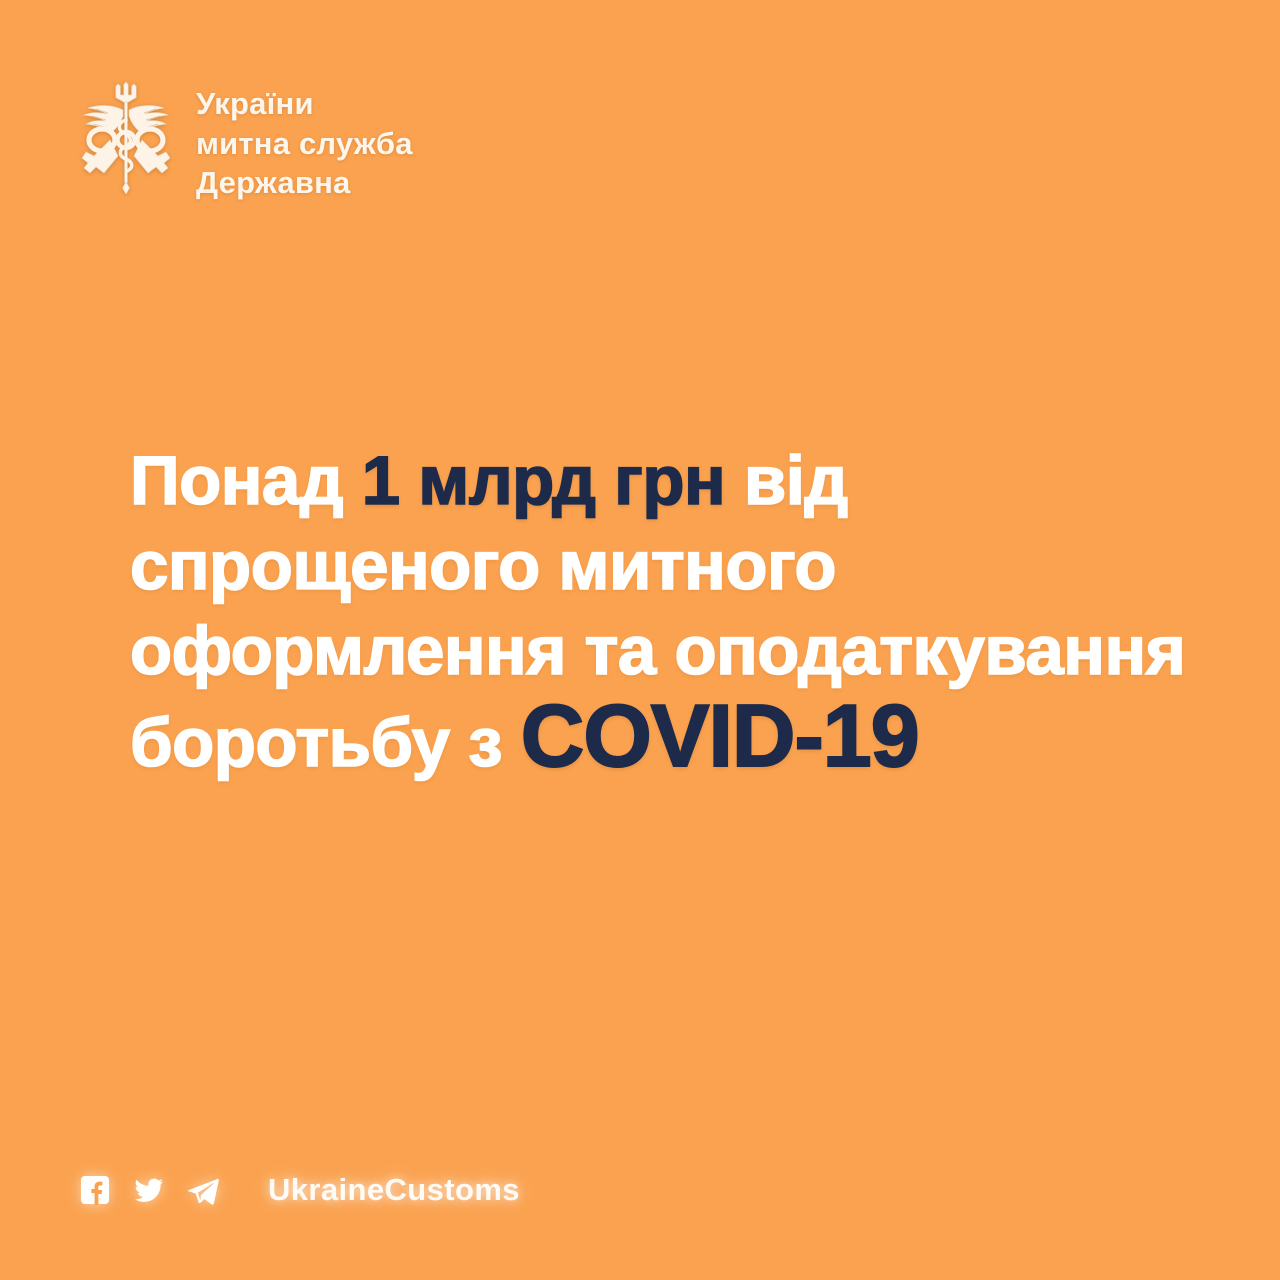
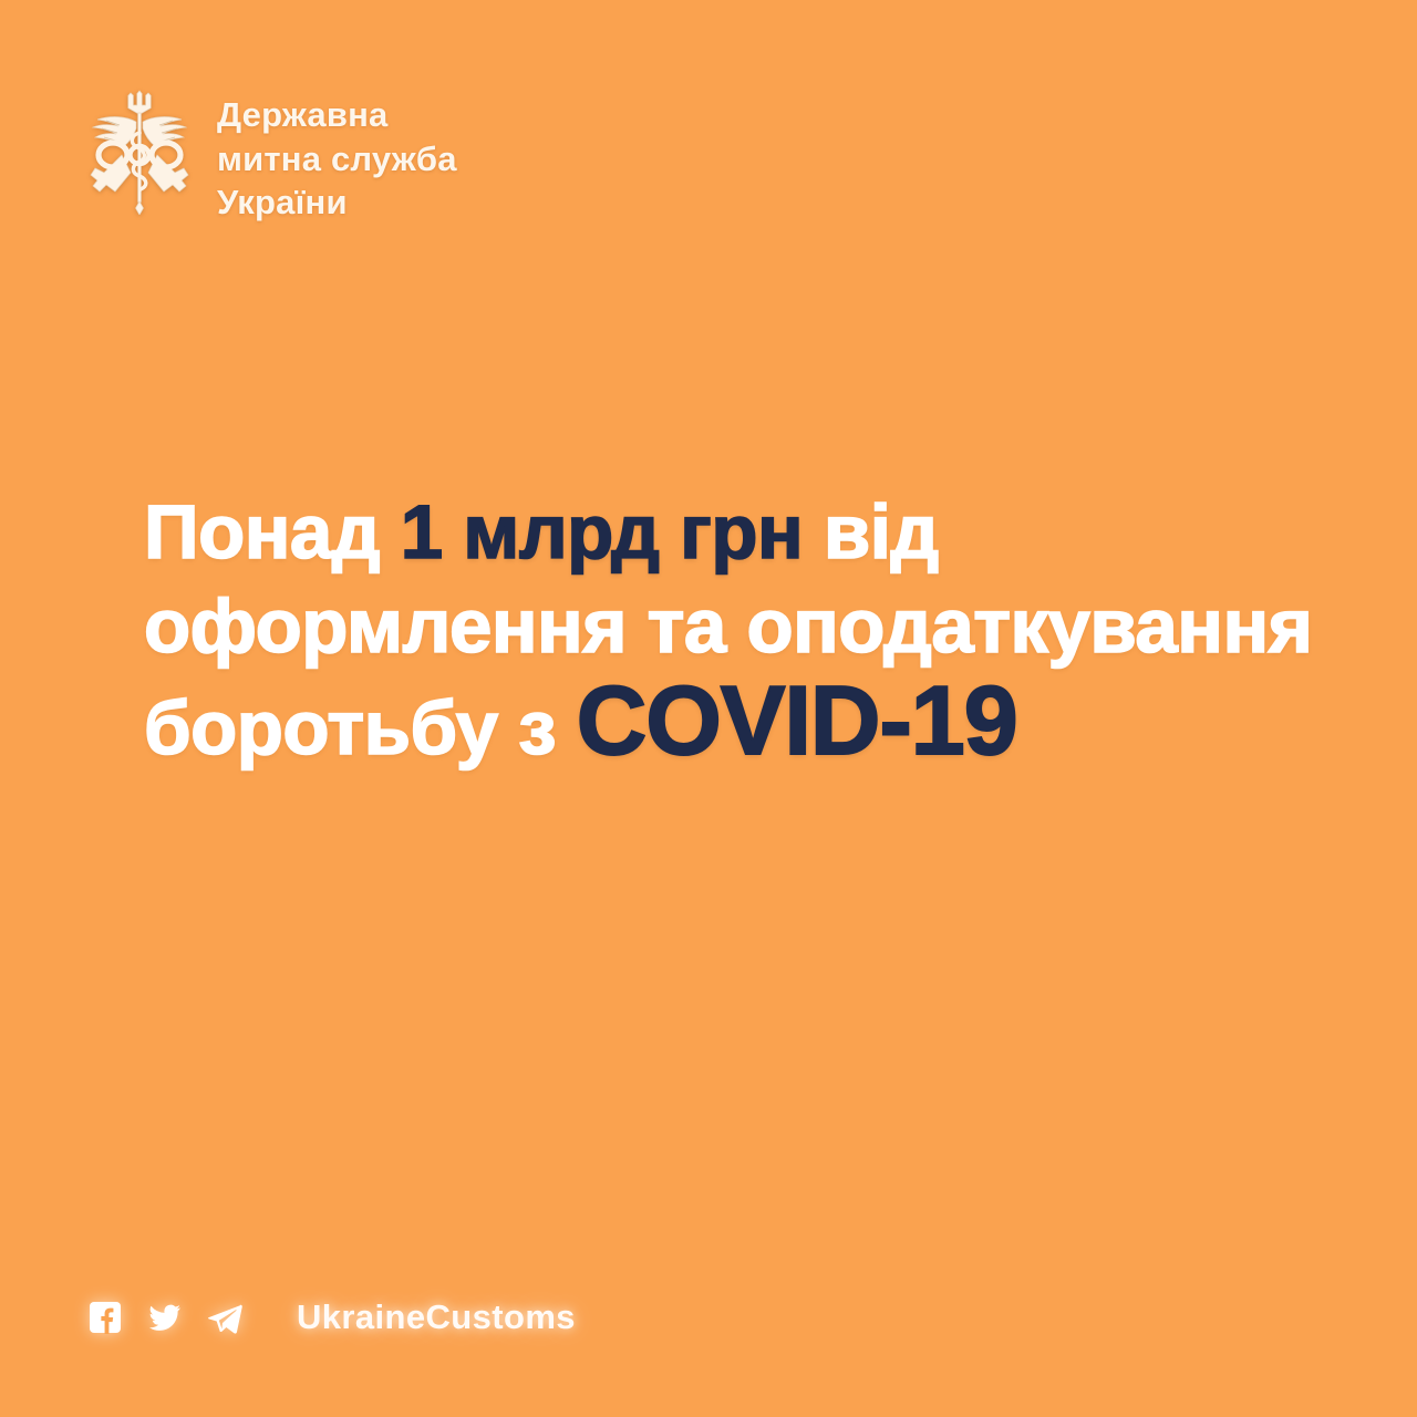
- України
+ Державна
  митна служба
- Державна
+ України
  Понад 1 млрд грн від
- спрощеного митного
  оформлення та оподаткування
  боротьбу з COVID-19
  UkraineCustoms
